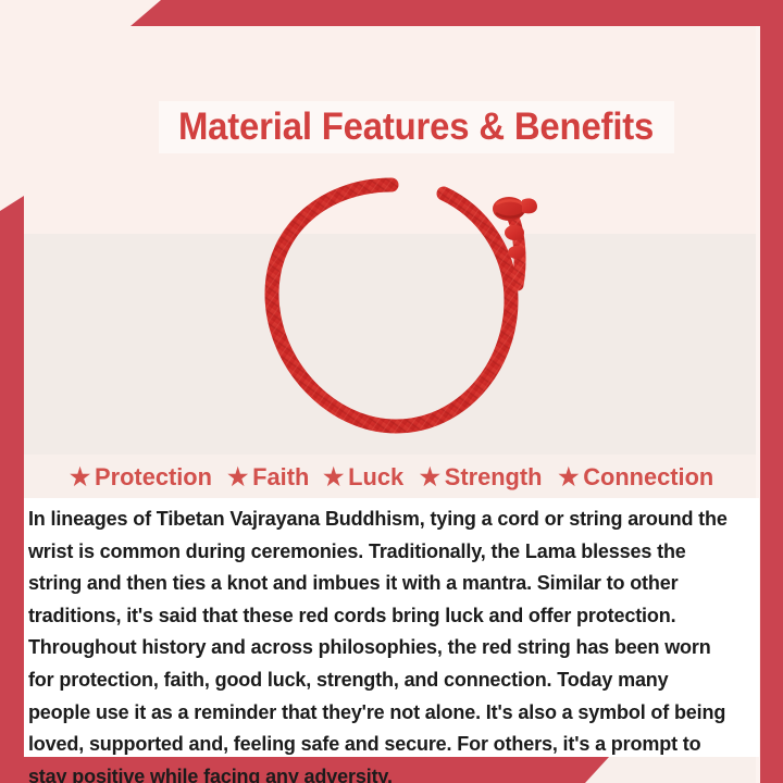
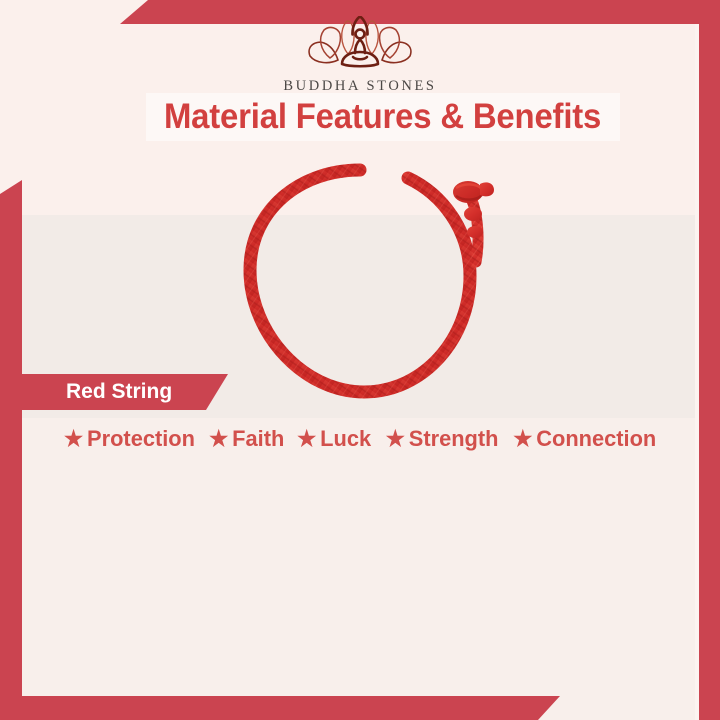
+ BUDDHA STONES
  Material Features & Benefits
+ Red String
  ★
  Protection
  ★
  Faith
  ★
  Luck
  ★
  Strength
  ★
  Connection
- In lineages of Tibetan Vajrayana Buddhism, tying a cord or string around the wrist is common during ceremonies. Traditionally, the Lama blesses the string and then ties a knot and imbues it with a mantra. Similar to other traditions, it's said that these red cords bring luck and offer protection. Throughout history and across philosophies, the red string has been worn for protection, faith, good luck, strength, and connection. Today many people use it as a reminder that they're not alone. It's also a symbol of being loved, supported and, feeling safe and secure. For others, it's a prompt to stay positive while facing any adversity.
